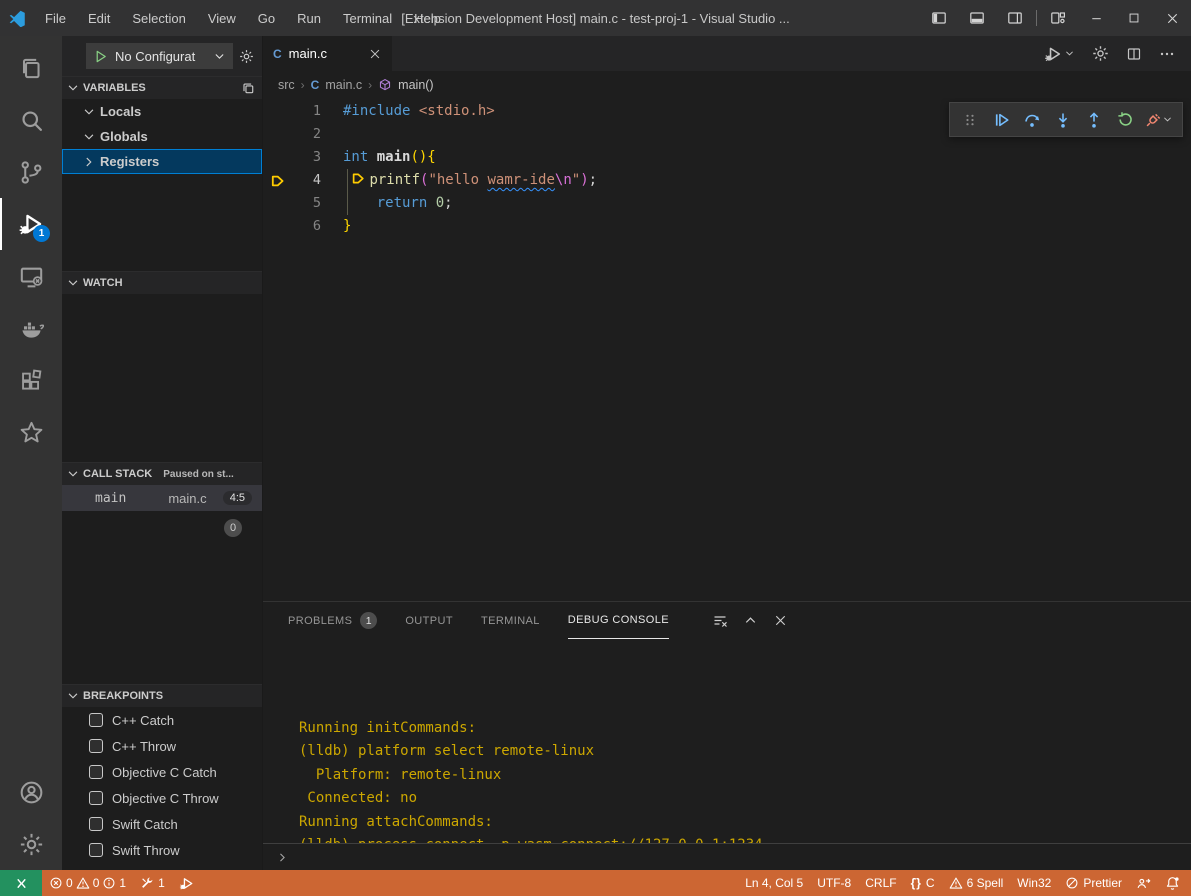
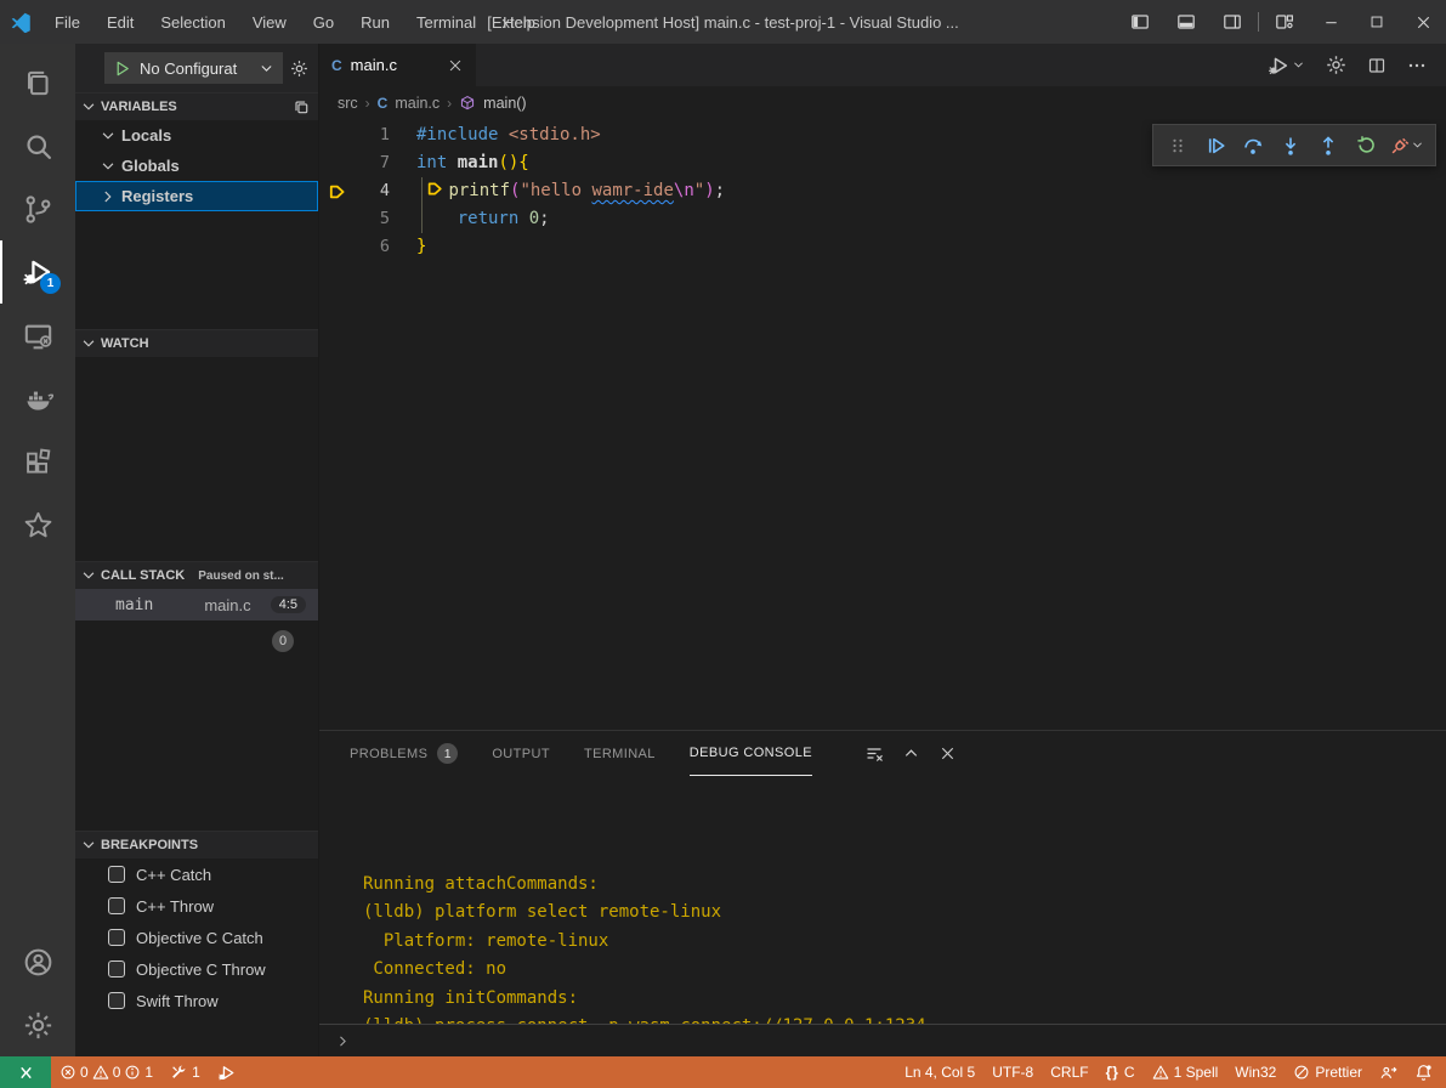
  File
  Edit
  Selection
  View
  Go
  Run
  Terminal
  Help
  [Extension Development Host] main.c - test-proj-1 - Visual Studio ...
  1
  No Configurat
  VARIABLES
  Locals
  Globals
  Registers
  WATCH
  CALL STACK
  Paused on st...
  main
  main.c
  4:5
  0
  BREAKPOINTS
  C++ Catch
  C++ Throw
  Objective C Catch
  Objective C Throw
- Swift Catch
  Swift Throw
  C
  main.c
  src
  ›
  C
  main.c
  ›
  main()
  1
  #include <stdio.h>
- 2
- 3
+ 7
  int main(){
  4
  printf("hello wamr-ide\n");
  5
  return 0;
  6
  }
  PROBLEMS
  1
  OUTPUT
  TERMINAL
  DEBUG CONSOLE
- Running initCommands:
+ Running attachCommands:
  (lldb) platform select remote-linux
  Platform: remote-linux
  Connected: no
- Running attachCommands:
+ Running initCommands:
  0
  0
  1
  1
  Ln 4, Col 5
  UTF-8
  CRLF
  {̇}
  C
- 6 Spell
+ 1 Spell
  Win32
  Prettier
